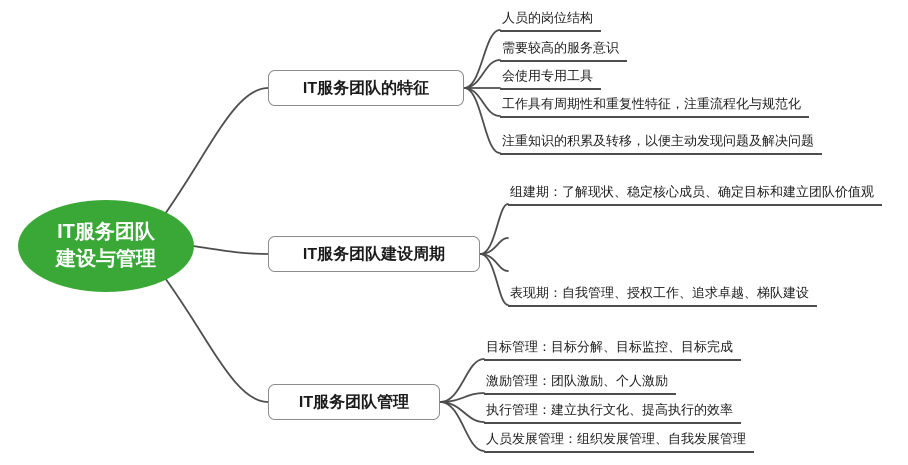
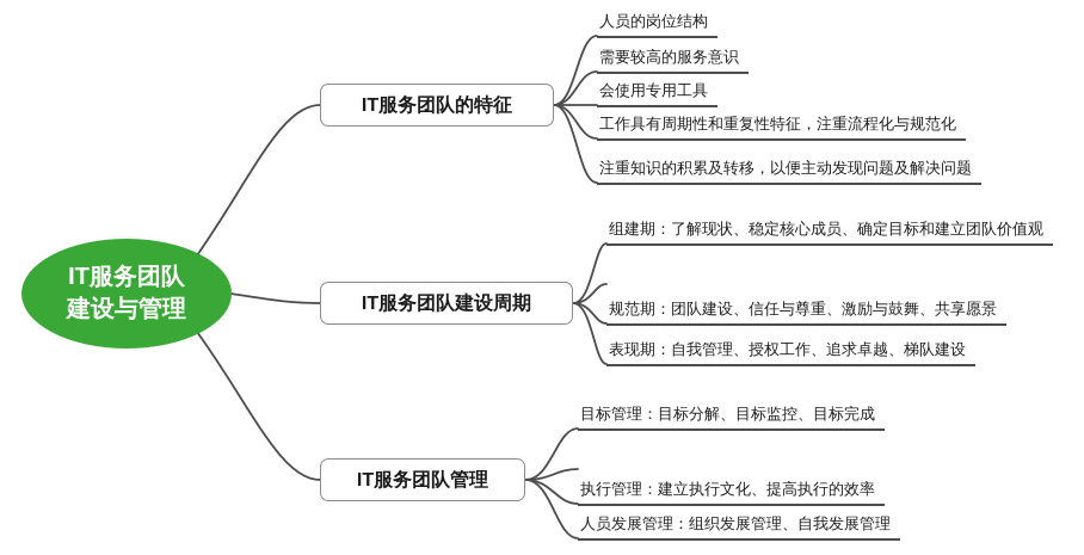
  IT服务团队
  建设与管理
  IT服务团队的特征
  IT服务团队建设周期
  IT服务团队管理
  人员的岗位结构
  需要较高的服务意识
  会使用专用工具
  工作具有周期性和重复性特征，注重流程化与规范化
  注重知识的积累及转移，以便主动发现问题及解决问题
  组建期：了解现状、稳定核心成员、确定目标和建立团队价值观
+ 规范期：团队建设、信任与尊重、激励与鼓舞、共享愿景
  表现期：自我管理、授权工作、追求卓越、梯队建设
  目标管理：目标分解、目标监控、目标完成
- 激励管理：团队激励、个人激励
  执行管理：建立执行文化、提高执行的效率
  人员发展管理：组织发展管理、自我发展管理
